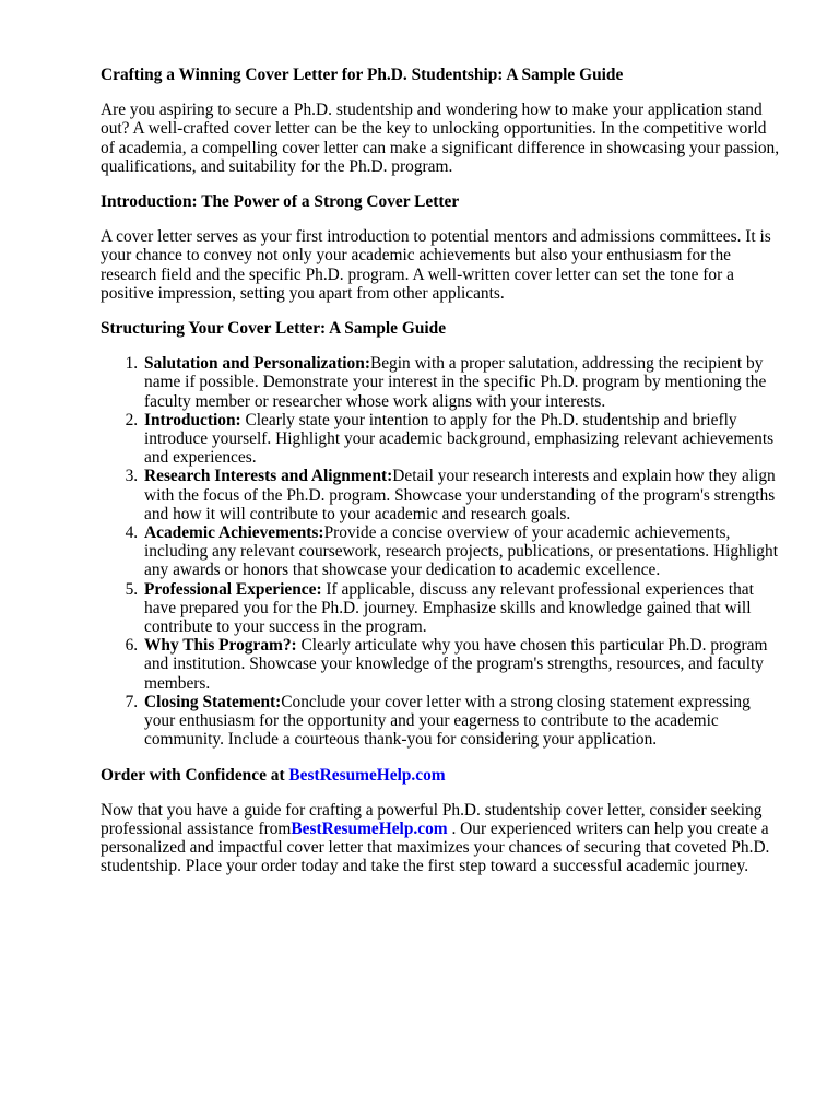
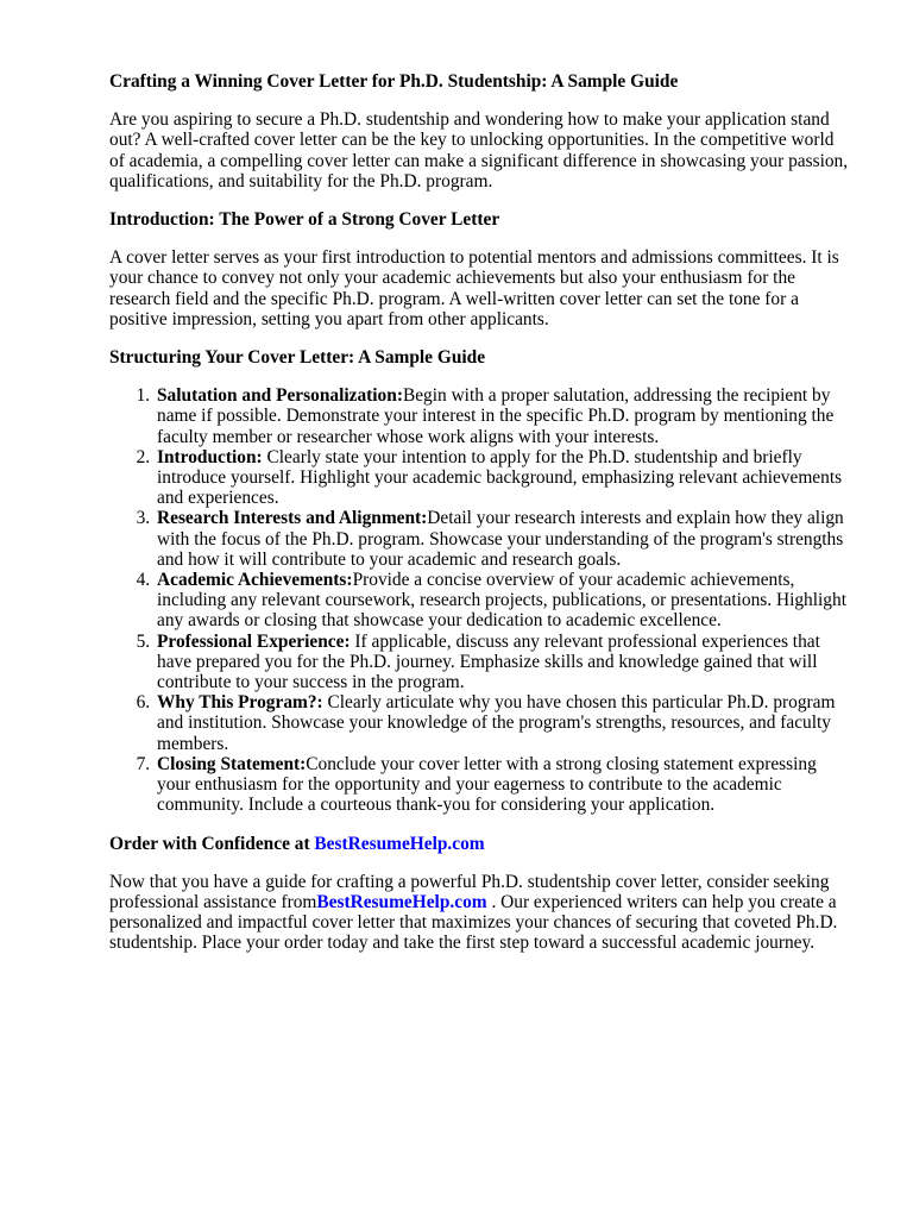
  Crafting a Winning Cover Letter for Ph.D. Studentship: A Sample Guide
  Are you aspiring to secure a Ph.D. studentship and wondering how to make your application stand out? A well-crafted cover letter can be the key to unlocking opportunities. In the competitive world of academia, a compelling cover letter can make a significant difference in showcasing your passion, qualifications, and suitability for the Ph.D. program.
  Introduction: The Power of a Strong Cover Letter
  A cover letter serves as your first introduction to potential mentors and admissions committees. It is your chance to convey not only your academic achievements but also your enthusiasm for the research field and the specific Ph.D. program. A well-written cover letter can set the tone for a positive impression, setting you apart from other applicants.
  Structuring Your Cover Letter: A Sample Guide
  Salutation and Personalization:Begin with a proper salutation, addressing the recipient by name if possible. Demonstrate your interest in the specific Ph.D. program by mentioning the faculty member or researcher whose work aligns with your interests.
  Introduction: Clearly state your intention to apply for the Ph.D. studentship and briefly introduce yourself. Highlight your academic background, emphasizing relevant achievements and experiences.
  Research Interests and Alignment:Detail your research interests and explain how they align with the focus of the Ph.D. program. Showcase your understanding of the program's strengths and how it will contribute to your academic and research goals.
- Academic Achievements:Provide a concise overview of your academic achievements, including any relevant coursework, research projects, publications, or presentations. Highlight any awards or honors that showcase your dedication to academic excellence.
+ Academic Achievements:Provide a concise overview of your academic achievements, including any relevant coursework, research projects, publications, or presentations. Highlight any awards or closing that showcase your dedication to academic excellence.
  Professional Experience: If applicable, discuss any relevant professional experiences that have prepared you for the Ph.D. journey. Emphasize skills and knowledge gained that will contribute to your success in the program.
  Why This Program?: Clearly articulate why you have chosen this particular Ph.D. program and institution. Showcase your knowledge of the program's strengths, resources, and faculty members.
  Closing Statement:Conclude your cover letter with a strong closing statement expressing your enthusiasm for the opportunity and your eagerness to contribute to the academic community. Include a courteous thank-you for considering your application.
  Order with Confidence at BestResumeHelp.com
  Now that you have a guide for crafting a powerful Ph.D. studentship cover letter, consider seeking professional assistance fromBestResumeHelp.com . Our experienced writers can help you create a personalized and impactful cover letter that maximizes your chances of securing that coveted Ph.D. studentship. Place your order today and take the first step toward a successful academic journey.
